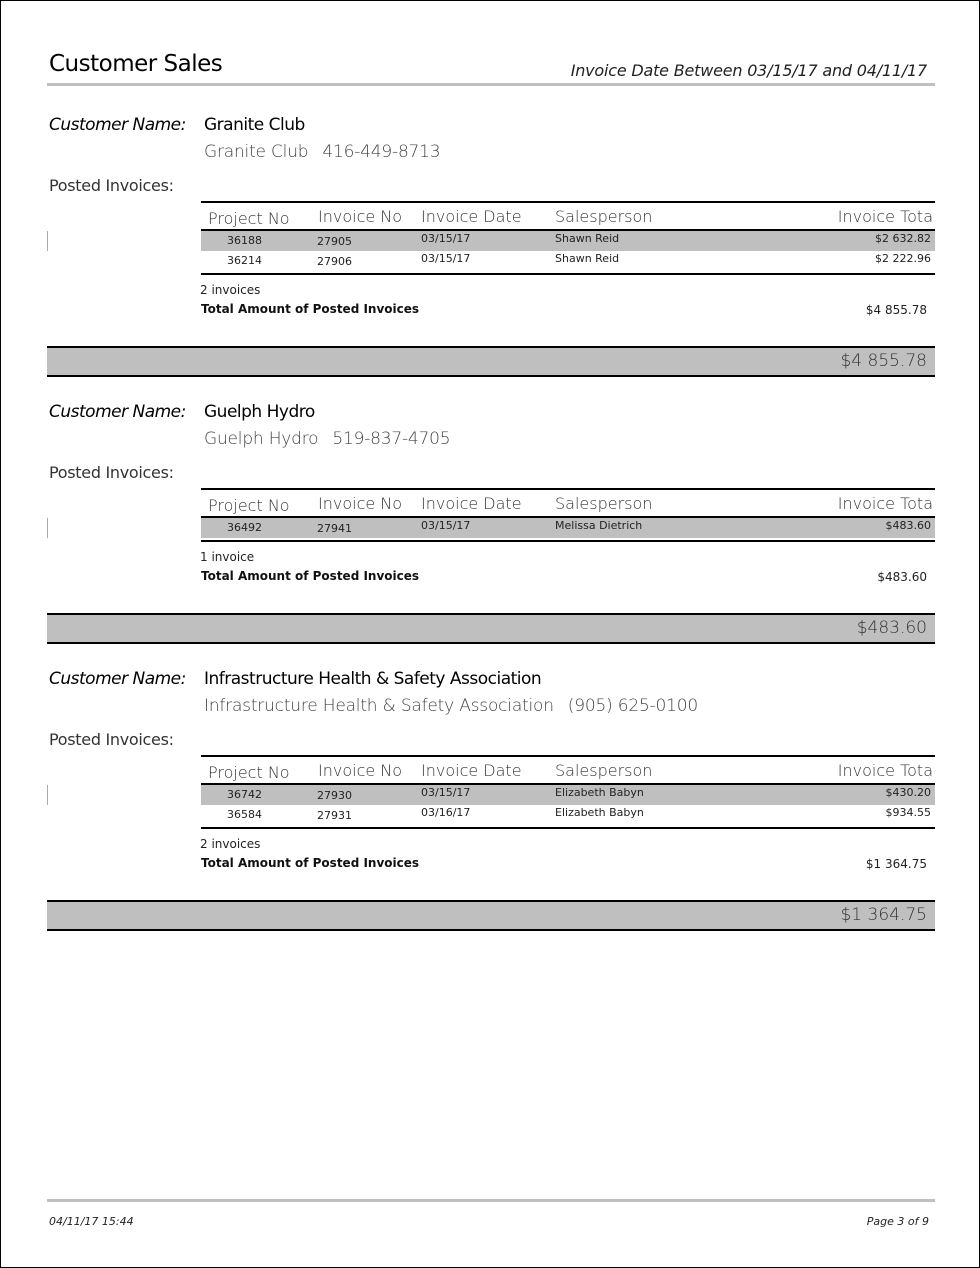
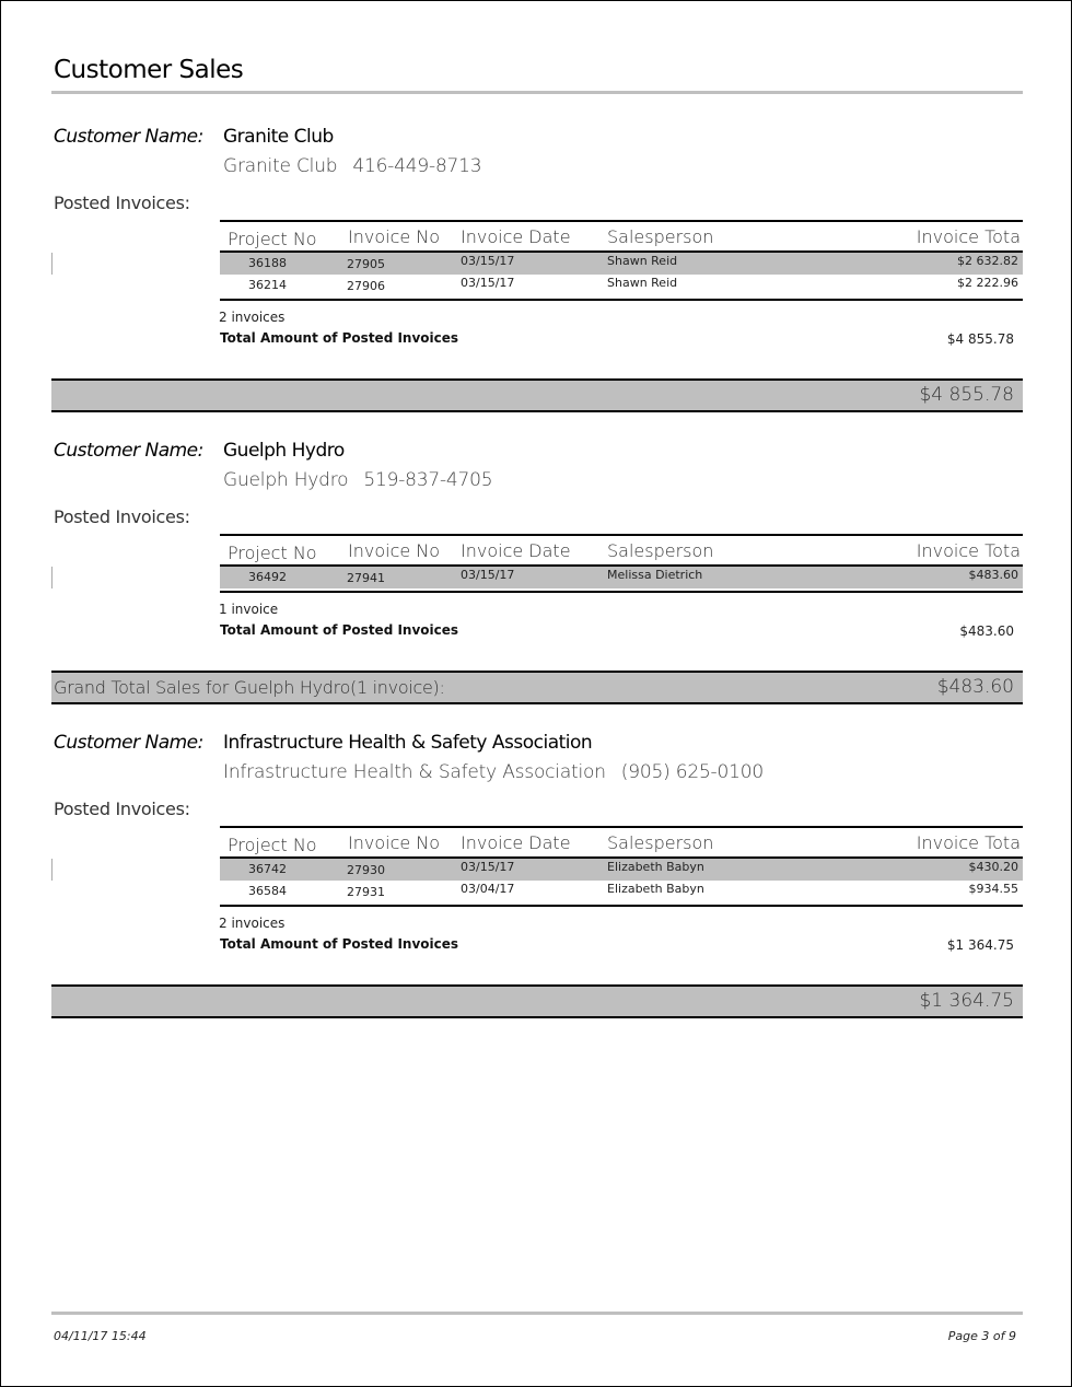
  Customer Sales
- Invoice Date Between 03/15/17 and 04/11/17
  Customer Name:
  Granite Club
  Granite Club 416-449-8713
  Posted Invoices:
  Project No
  Invoice No
  Invoice Date
  Salesperson
  Invoice Tota
  36188
  27905
  03/15/17
  Shawn Reid
  $2 632.82
  36214
  27906
  03/15/17
  Shawn Reid
  $2 222.96
  2 invoices
  Total Amount of Posted Invoices
  $4 855.78
  $4 855.78
  Customer Name:
  Guelph Hydro
  Guelph Hydro 519-837-4705
  Posted Invoices:
  Project No
  Invoice No
  Invoice Date
  Salesperson
  Invoice Tota
  36492
  27941
  03/15/17
  Melissa Dietrich
  $483.60
  1 invoice
  Total Amount of Posted Invoices
  $483.60
+ Grand Total Sales for Guelph Hydro(1 invoice):
  $483.60
  Customer Name:
  Infrastructure Health & Safety Association
  Infrastructure Health & Safety Association (905) 625-0100
  Posted Invoices:
  Project No
  Invoice No
  Invoice Date
  Salesperson
  Invoice Tota
  36742
  27930
  03/15/17
  Elizabeth Babyn
  $430.20
  36584
  27931
- 03/16/17
+ 03/04/17
  Elizabeth Babyn
  $934.55
  2 invoices
  Total Amount of Posted Invoices
  $1 364.75
  $1 364.75
  04/11/17 15:44
  Page 3 of 9
